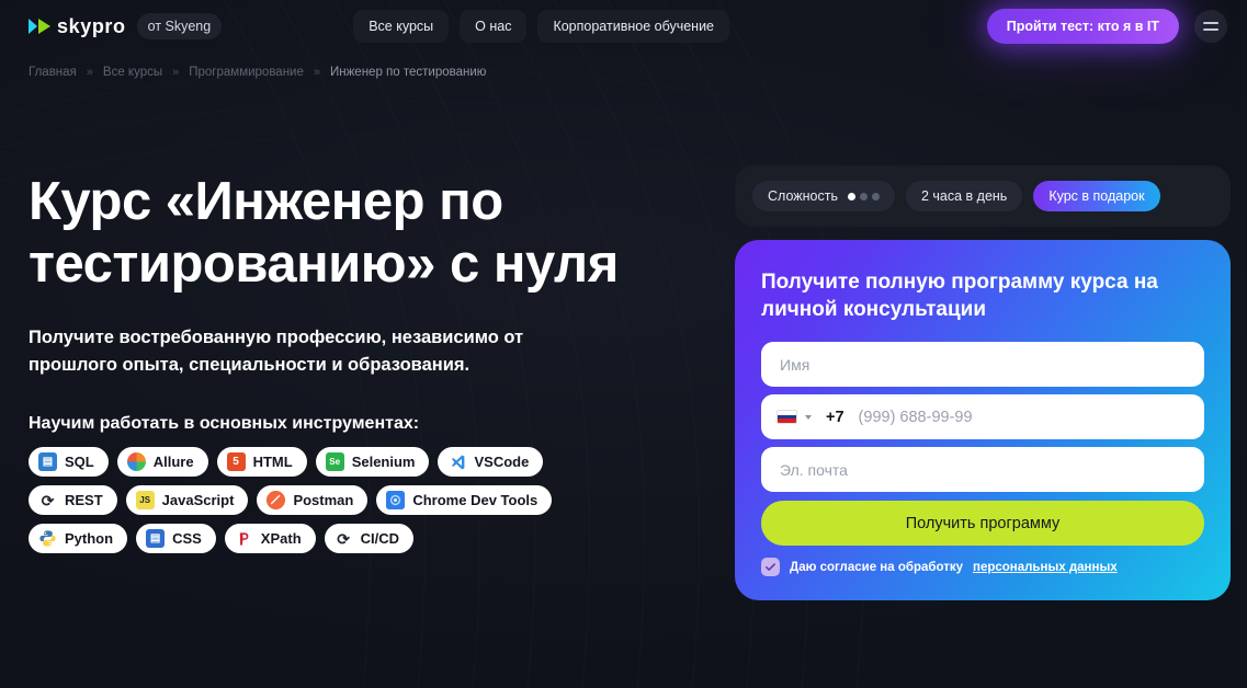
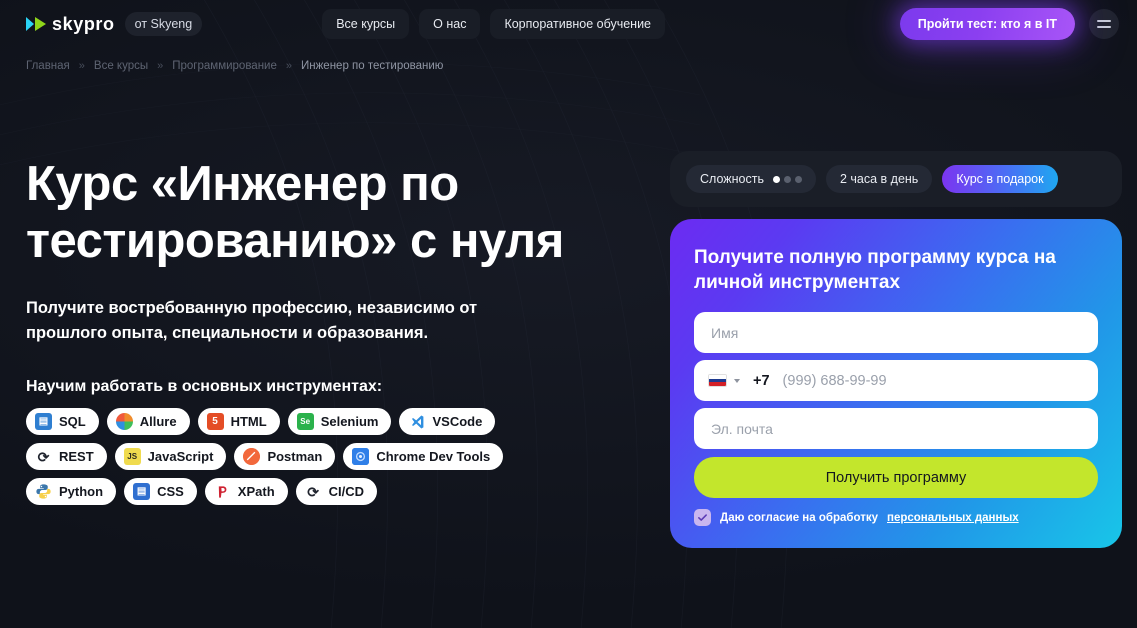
  skypro
  от Skyeng
  Все курсы
  О нас
  Корпоративное обучение
  Пройти тест: кто я в IT
  Главная
  »
  Все курсы
  »
  Программирование
  »
  Инженер по тестированию
  Курс «Инженер по тестированию» с нуля
  Получите востребованную профессию, независимо от прошлого опыта, специальности и образования.
  Научим работать в основных инструментах:
  ▤
  SQL
  Allure
  5
  HTML
  Se
  Selenium
  VSCode
  ⟳
  REST
  JS
  JavaScript
  Postman
  Chrome Dev Tools
  Python
  ▤
  CSS
  XPath
  ⟳
  CI/CD
  Сложность
  2 часа в день
  Курс в подарок
- Получите полную программу курса на личной консультации
+ Получите полную программу курса на личной инструментах
  Имя
  +7
  (999) 688-99-99
  Эл. почта
  Получить программу
  Даю согласие на обработку
  персональных данных
